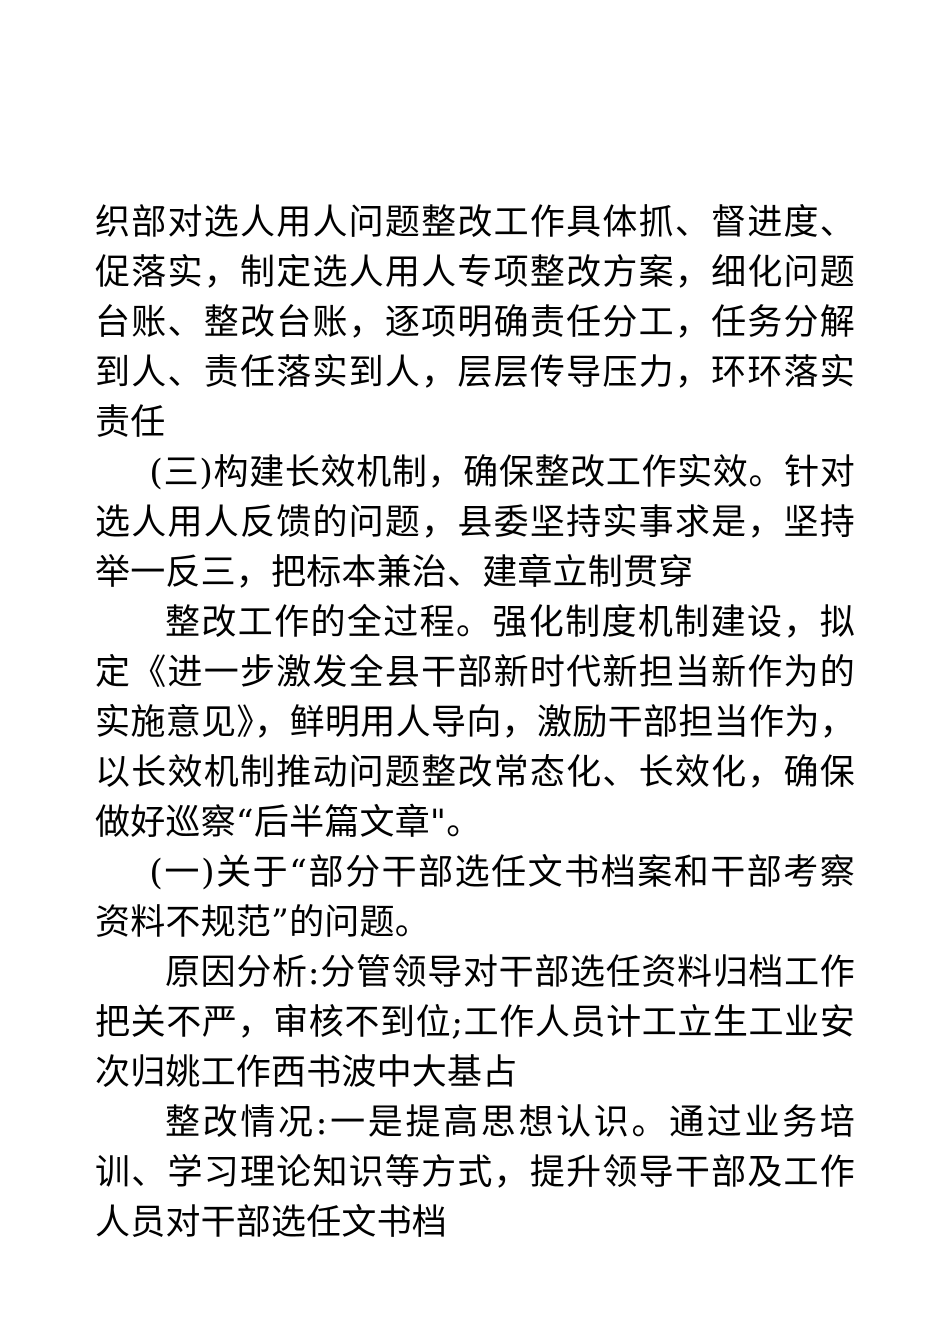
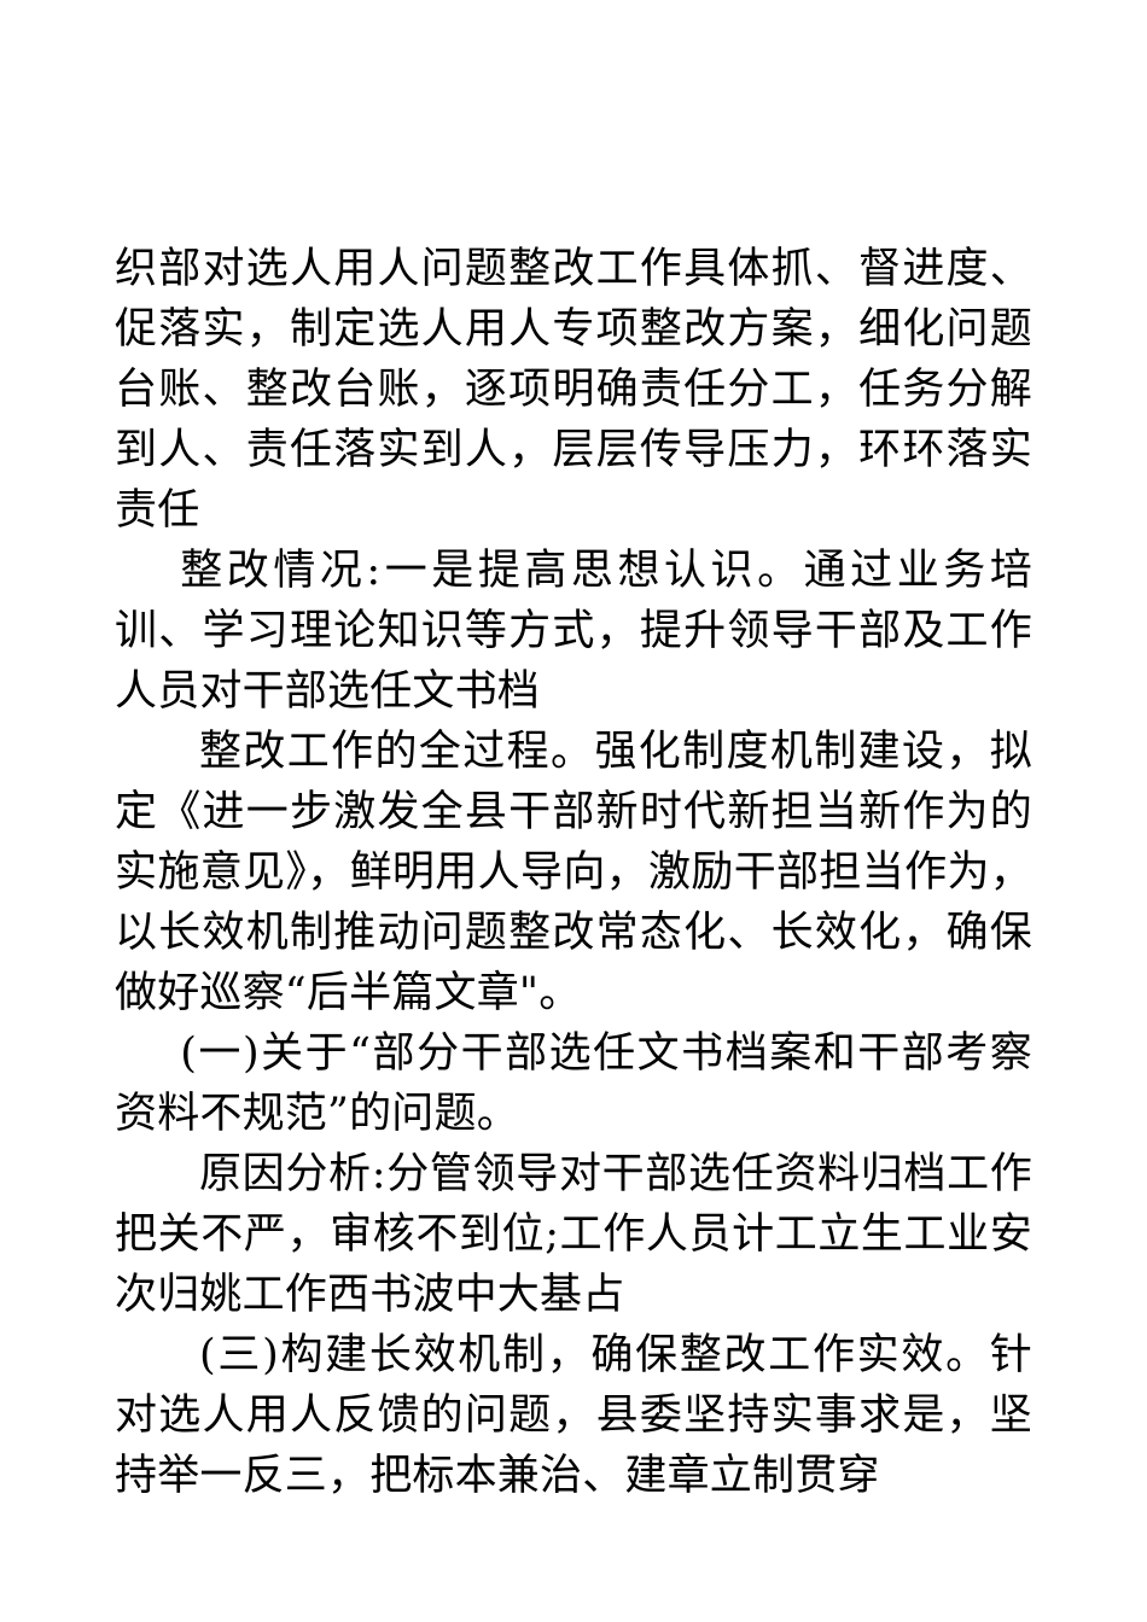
  织部对选人用人问题整改工作具体抓、督进度、促落实，制定选人用人专项整改方案，细化问题台账、整改台账，逐项明确责任分工，任务分解到人、责任落实到人，层层传导压力，环环落实责任
- (三)构建长效机制，确保整改工作实效。针对选人用人反馈的问题，县委坚持实事求是，坚持举一反三，把标本兼治、建章立制贯穿
+ 整改情况:一是提高思想认识。通过业务培训、学习理论知识等方式，提升领导干部及工作人员对干部选任文书档
  整改工作的全过程。强化制度机制建设，拟定《进一步激发全县干部新时代新担当新作为的实施意见》，鲜明用人导向，激励干部担当作为，以长效机制推动问题整改常态化、长效化，确保做好巡察“后半篇文章"。
  (一)关于“部分干部选任文书档案和干部考察资料不规范”的问题。
  原因分析:分管领导对干部选任资料归档工作把关不严，审核不到位;工作人员计工立生工业安次归姚工作西书波中大基占
- 整改情况:一是提高思想认识。通过业务培训、学习理论知识等方式，提升领导干部及工作人员对干部选任文书档
+ (三)构建长效机制，确保整改工作实效。针对选人用人反馈的问题，县委坚持实事求是，坚持举一反三，把标本兼治、建章立制贯穿
